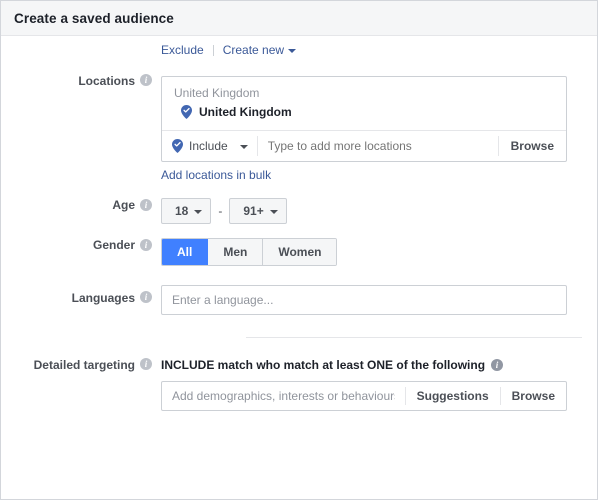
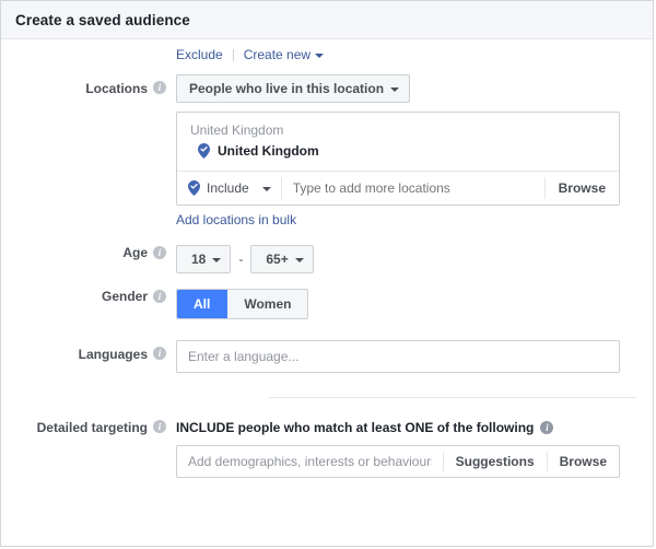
  Create a saved audience
  Exclude
  Create new
  Locations
  i
+ People who live in this location
  United Kingdom
  United Kingdom
  Include
  Type to add more locations
  Browse
  Add locations in bulk
  Age
  i
  18
  -
- 91+
+ 65+
  Gender
  i
  All
- Men
  Women
  Languages
  i
  Enter a language...
  Detailed targeting
  i
- INCLUDE match who match at least ONE of the following
+ INCLUDE people who match at least ONE of the following
  i
  Add demographics, interests or behaviour
  Suggestions
  Browse
